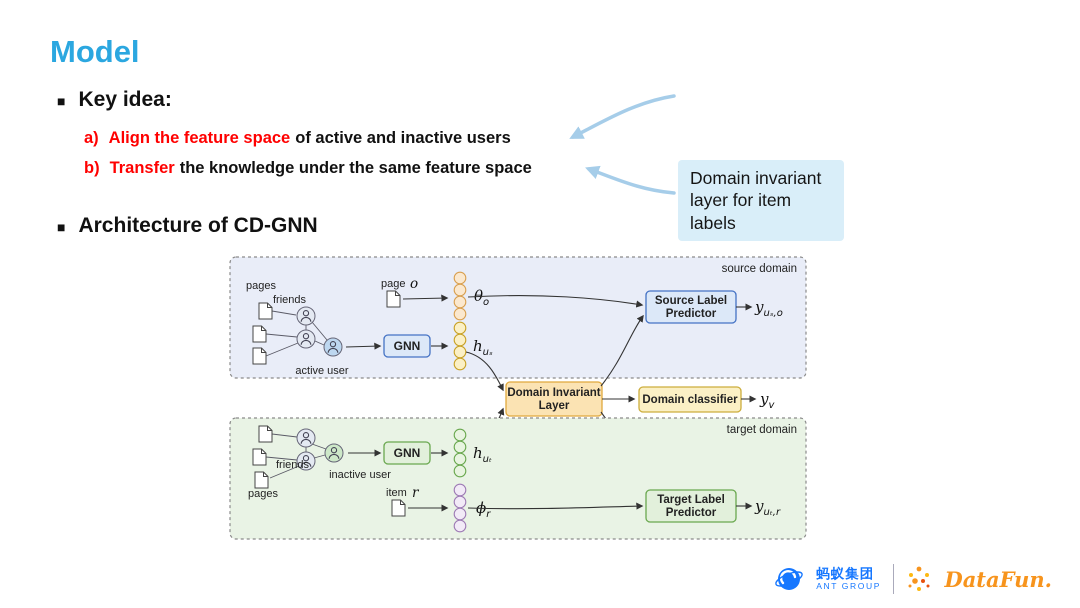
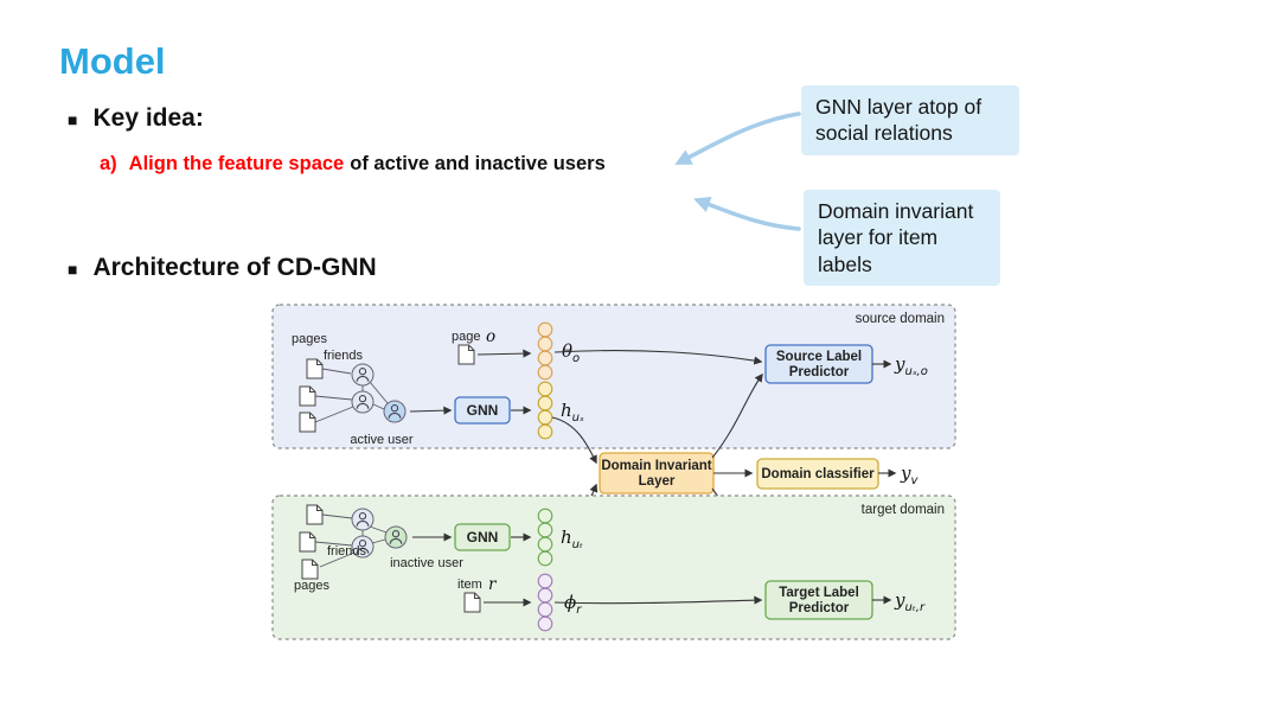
  Model
  ■
  Key idea:
  a) Align the feature space of active and inactive users
- b) Transfer the knowledge under the same feature space
  ■
  Architecture of CD-GNN
+ GNN layer atop of social relations
  Domain invariant layer for item labels
  source domain
  pages
  friends
  active user
  page
  o
  GNN
  huₛ
  Source Label
  Predictor
  yuₛ,o
  Domain Invariant
  Layer
  Domain classifier
  yv
  target domain
  friends
  pages
  inactive user
  GNN
  huₜ
  item
  r
  Target Label
  Predictor
  yuₜ,r
- 蚂蚁集团
- ANT GROUP
- DataFun.
